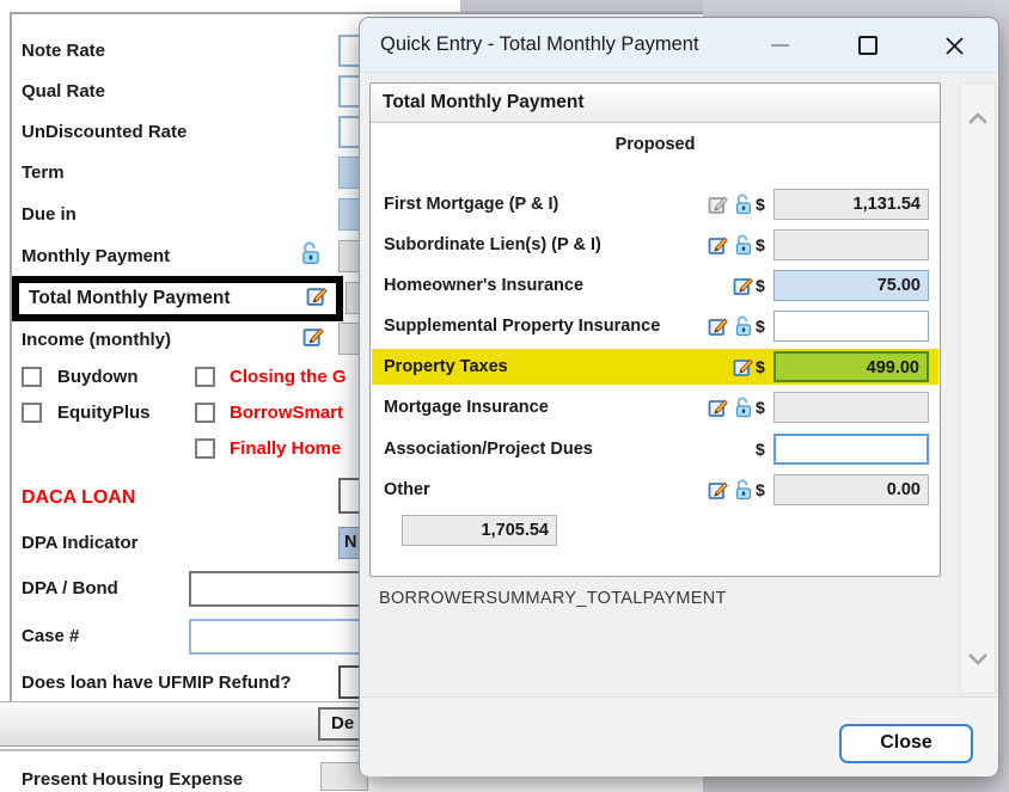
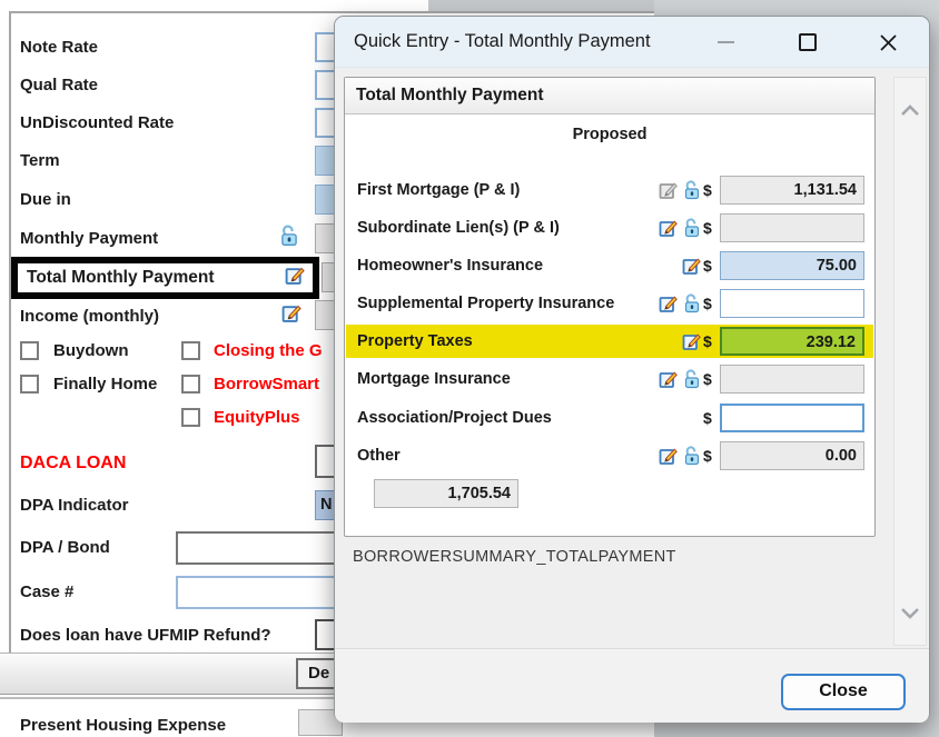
  Note Rate
  Qual Rate
  UnDiscounted Rate
  Term
  Due in
  Monthly Payment
  Income (monthly)
  Total Monthly Payment
  Buydown
  Closing the G
- EquityPlus
+ Finally Home
  BorrowSmart
- Finally Home
+ EquityPlus
  DACA LOAN
  DPA Indicator
  N
  DPA / Bond
  Case #
  Does loan have UFMIP Refund?
  De
  Present Housing Expense
  Quick Entry - Total Monthly Payment
  Total Monthly Payment
  Proposed
  First Mortgage (P & I)
  $
  1,131.54
  Subordinate Lien(s) (P & I)
  $
  Homeowner's Insurance
  $
  75.00
  Supplemental Property Insurance
  $
  Property Taxes
  $
- 499.00
+ 239.12
  Mortgage Insurance
  $
  Association/Project Dues
  $
  Other
  $
  0.00
  1,705.54
  BORROWERSUMMARY_TOTALPAYMENT
  Close
